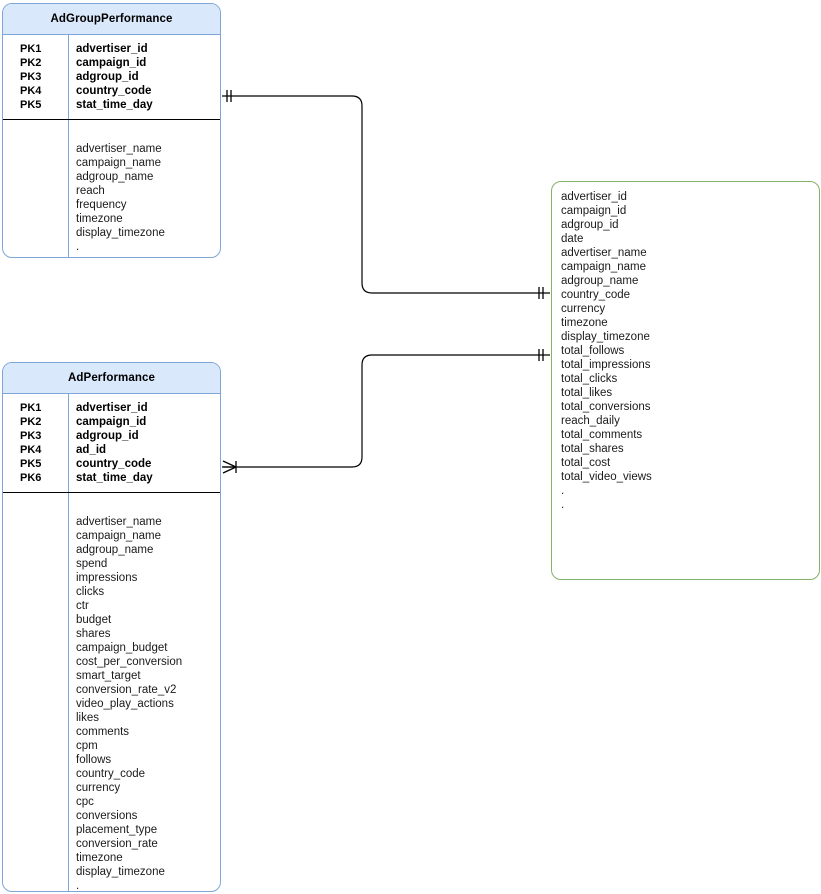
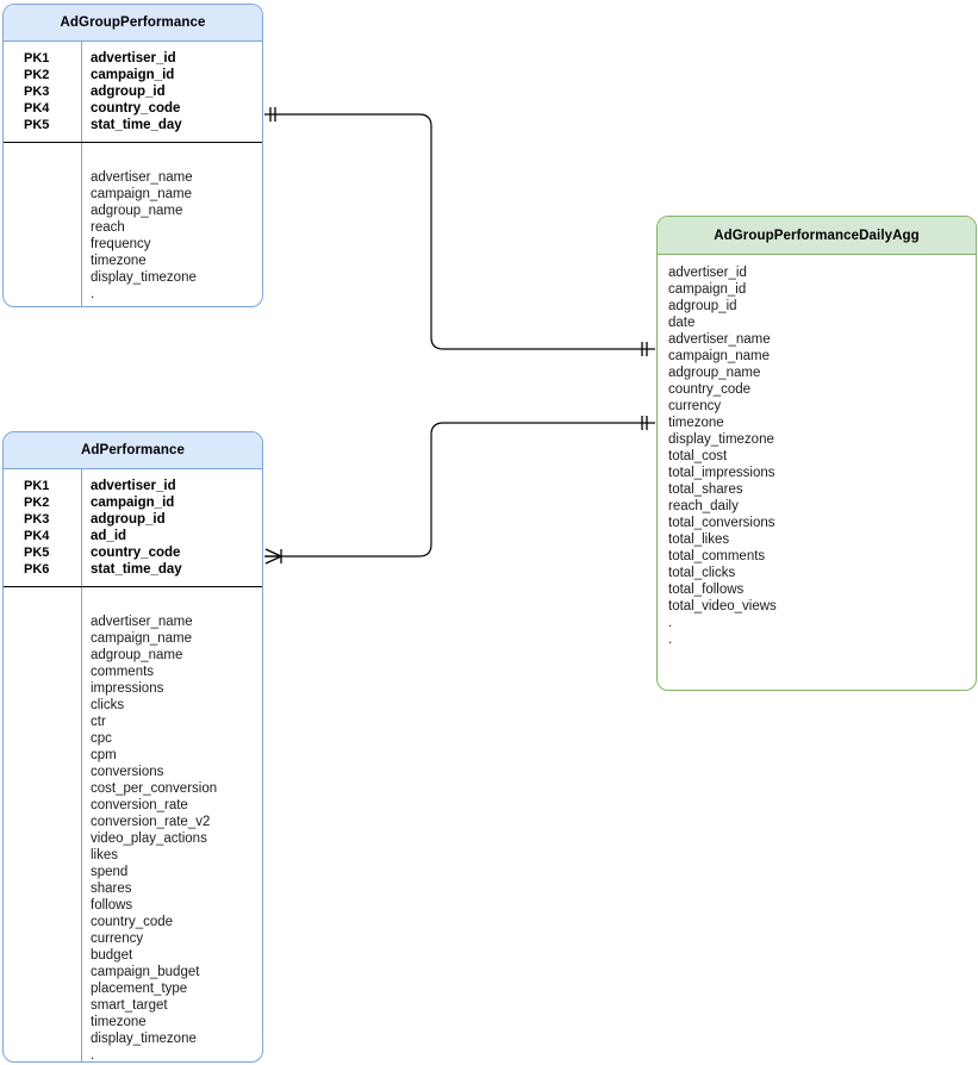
  AdGroupPerformance
  PK1
  PK2
  PK3
  PK4
  PK5
  advertiser_id
  campaign_id
  adgroup_id
  country_code
  stat_time_day
  advertiser_name
  campaign_name
  adgroup_name
  reach
  frequency
  timezone
  display_timezone
  .
  AdPerformance
  PK1
  PK2
  PK3
  PK4
  PK5
  PK6
  advertiser_id
  campaign_id
  adgroup_id
  ad_id
  country_code
  stat_time_day
  advertiser_name
  campaign_name
  adgroup_name
- spend
+ comments
  impressions
  clicks
  ctr
- budget
+ cpc
- shares
+ cpm
- campaign_budget
+ conversions
  cost_per_conversion
- smart_target
+ conversion_rate
  conversion_rate_v2
  video_play_actions
  likes
- comments
+ spend
- cpm
+ shares
  follows
  country_code
  currency
- cpc
+ budget
- conversions
+ campaign_budget
  placement_type
- conversion_rate
+ smart_target
  timezone
  display_timezone
  .
+ AdGroupPerformanceDailyAgg
  advertiser_id
  campaign_id
  adgroup_id
  date
  advertiser_name
  campaign_name
  adgroup_name
  country_code
  currency
  timezone
  display_timezone
- total_follows
+ total_cost
  total_impressions
- total_clicks
+ total_shares
- total_likes
+ reach_daily
  total_conversions
- reach_daily
+ total_likes
  total_comments
- total_shares
+ total_clicks
- total_cost
+ total_follows
  total_video_views
  .
  .
